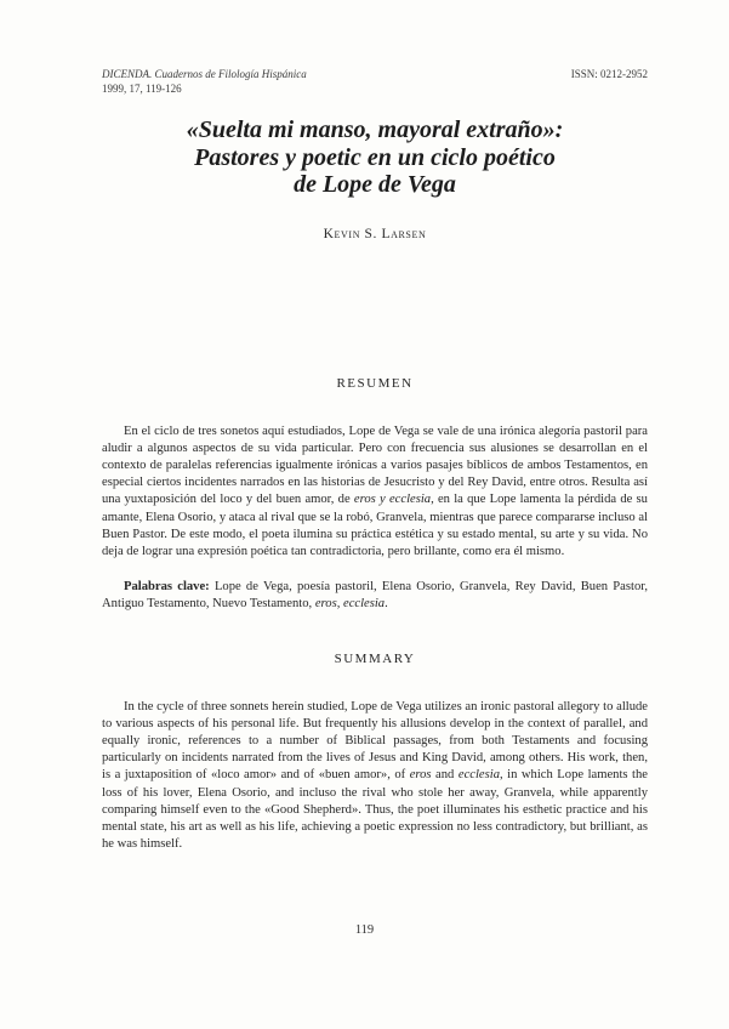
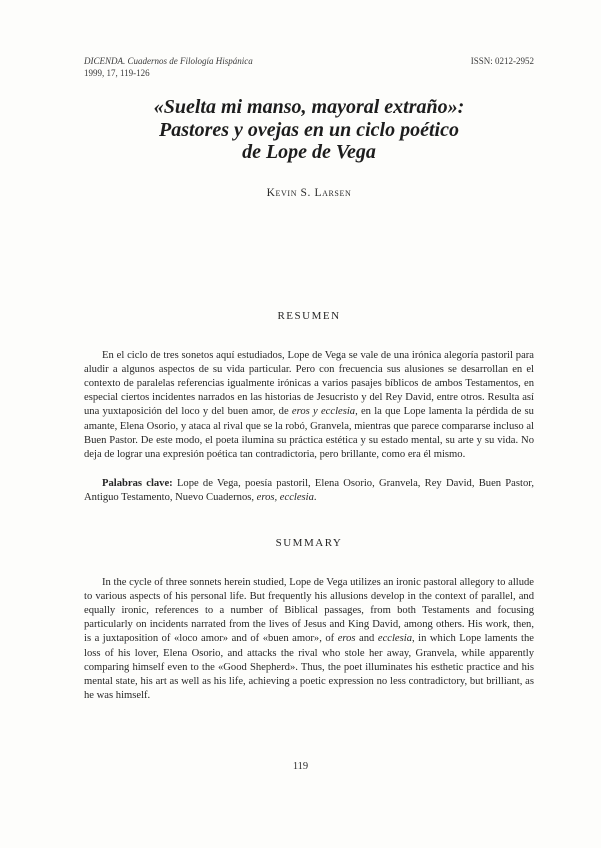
  DICENDA. Cuadernos de Filología Hispánica
  1999, 17, 119-126
  ISSN: 0212-2952
  «Suelta mi manso, mayoral extraño»:
- Pastores y poetic en un ciclo poético
+ Pastores y ovejas en un ciclo poético
  de Lope de Vega
  Kevin S. Larsen
  RESUMEN
  En el ciclo de tres sonetos aquí estudiados, Lope de Vega se vale de una irónica alegoría pastoril para aludir a algunos aspectos de su vida particular. Pero con frecuencia sus alusiones se desarrollan en el contexto de paralelas referencias igualmente irónicas a varios pasajes bíblicos de ambos Testamentos, en especial ciertos incidentes narrados en las historias de Jesucristo y del Rey David, entre otros. Resulta así una yuxtaposición del loco y del buen amor, de eros y ecclesia, en la que Lope lamenta la pérdida de su amante, Elena Osorio, y ataca al rival que se la robó, Granvela, mientras que parece compararse incluso al Buen Pastor. De este modo, el poeta ilumina su práctica estética y su estado mental, su arte y su vida. No deja de lograr una expresión poética tan contradictoria, pero brillante, como era él mismo.
- Palabras clave: Lope de Vega, poesía pastoril, Elena Osorio, Granvela, Rey David, Buen Pastor, Antiguo Testamento, Nuevo Testamento, eros, ecclesia.
+ Palabras clave: Lope de Vega, poesía pastoril, Elena Osorio, Granvela, Rey David, Buen Pastor, Antiguo Testamento, Nuevo Cuadernos, eros, ecclesia.
  SUMMARY
- In the cycle of three sonnets herein studied, Lope de Vega utilizes an ironic pastoral allegory to allude to various aspects of his personal life. But frequently his allusions develop in the context of parallel, and equally ironic, references to a number of Biblical passages, from both Testaments and focusing particularly on incidents narrated from the lives of Jesus and King David, among others. His work, then, is a juxtaposition of «loco amor» and of «buen amor», of eros and ecclesia, in which Lope laments the loss of his lover, Elena Osorio, and incluso the rival who stole her away, Granvela, while apparently comparing himself even to the «Good Shepherd». Thus, the poet illuminates his esthetic practice and his mental state, his art as well as his life, achieving a poetic expression no less contradictory, but brilliant, as he was himself.
+ In the cycle of three sonnets herein studied, Lope de Vega utilizes an ironic pastoral allegory to allude to various aspects of his personal life. But frequently his allusions develop in the context of parallel, and equally ironic, references to a number of Biblical passages, from both Testaments and focusing particularly on incidents narrated from the lives of Jesus and King David, among others. His work, then, is a juxtaposition of «loco amor» and of «buen amor», of eros and ecclesia, in which Lope laments the loss of his lover, Elena Osorio, and attacks the rival who stole her away, Granvela, while apparently comparing himself even to the «Good Shepherd». Thus, the poet illuminates his esthetic practice and his mental state, his art as well as his life, achieving a poetic expression no less contradictory, but brilliant, as he was himself.
  119
